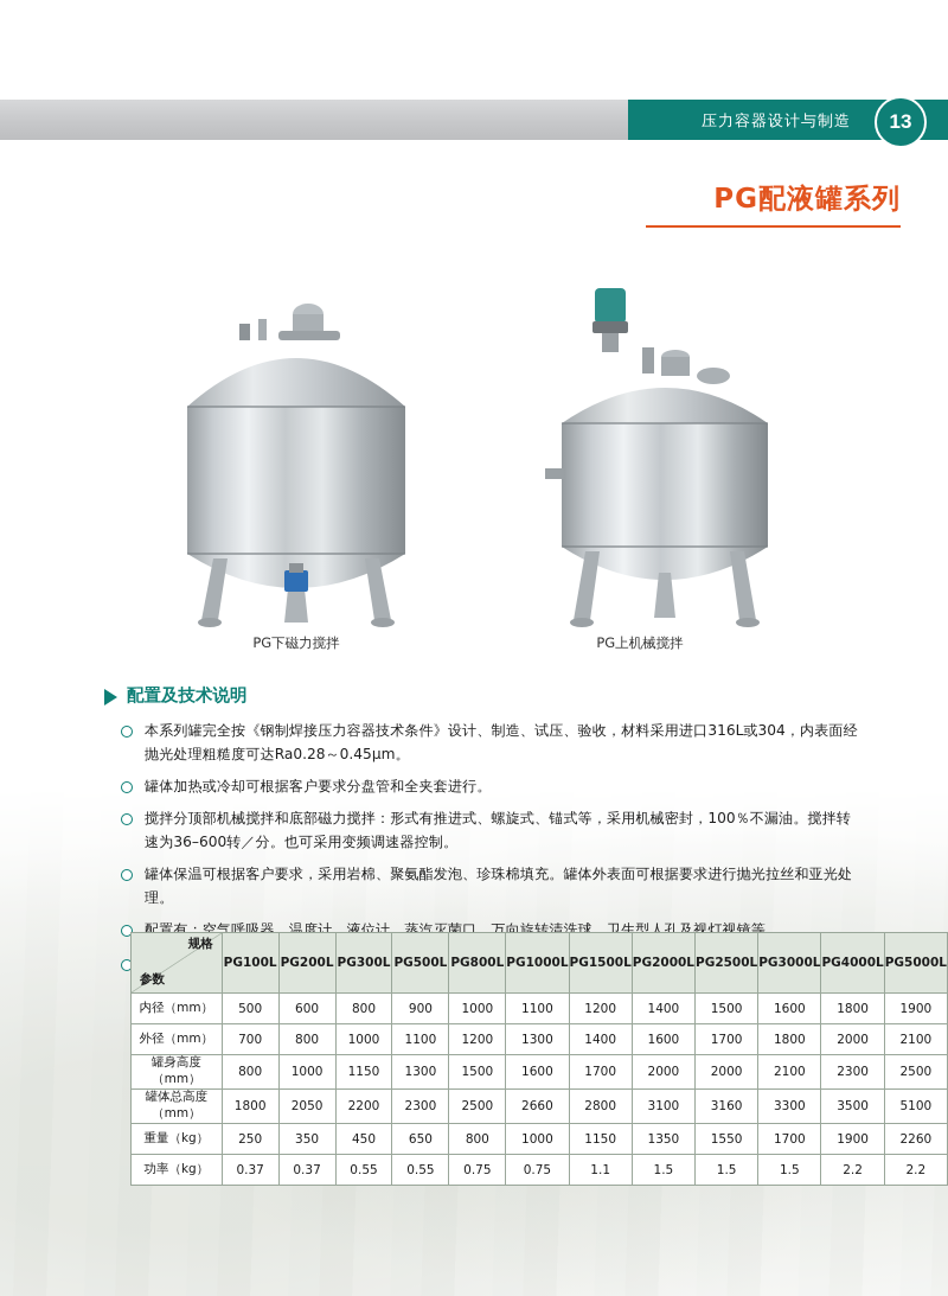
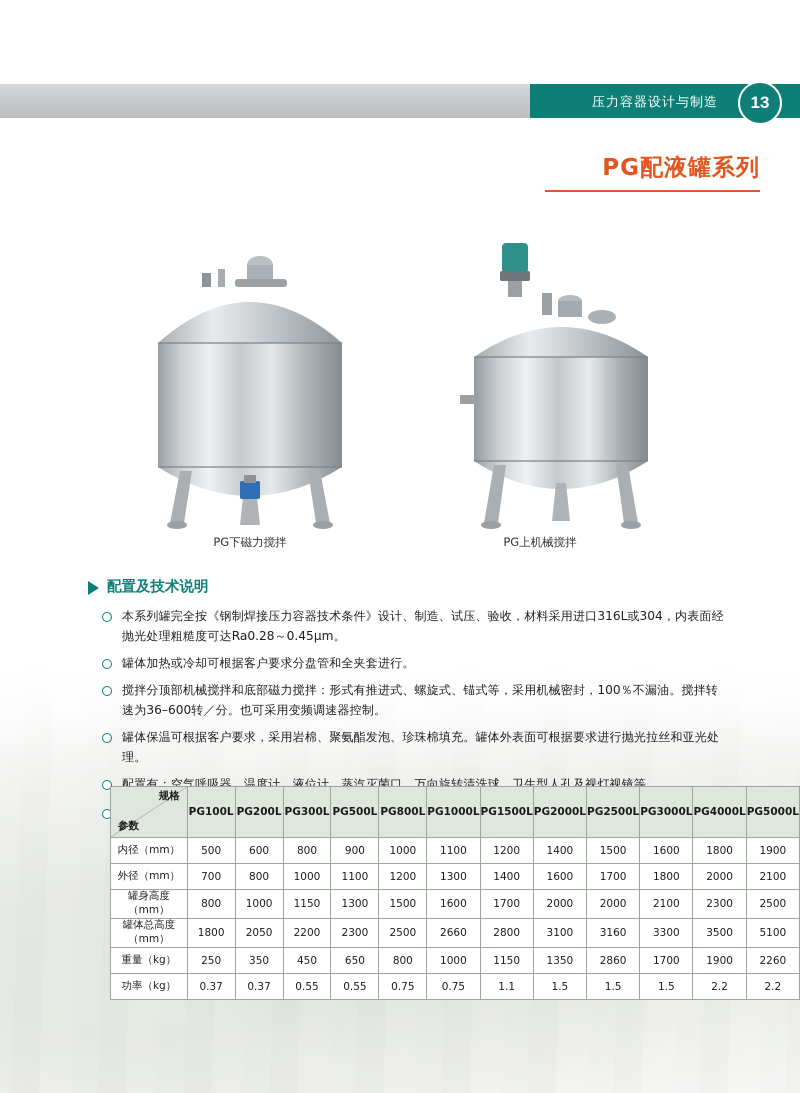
  压力容器设计与制造
  13
  PG配液罐系列
  PG下磁力搅拌
  PG上机械搅拌
  配置及技术说明
  本系列罐完全按《钢制焊接压力容器技术条件》设计、制造、试压、验收，材料采用进口316L或304，内表面经抛光处理粗糙度可达Ra0.28～0.45μm。
  罐体加热或冷却可根据客户要求分盘管和全夹套进行。
  搅拌分顶部机械搅拌和底部磁力搅拌：形式有推进式、螺旋式、锚式等，采用机械密封，100％不漏油。搅拌转速为36–600转／分。也可采用变频调速器控制。
  罐体保温可根据客户要求，采用岩棉、聚氨酯发泡、珍珠棉填充。罐体外表面可根据要求进行抛光拉丝和亚光处理。
  配置有：空气呼吸器、温度计、液位计、蒸汽灭菌口、万向旋转清洗球、卫生型人孔及视灯视镜等。
  规格 参数	PG100L	PG200L	PG300L	PG500L	PG800L	PG1000L	PG1500L	PG2000L	PG2500L	PG3000L	PG4000L	PG5000L
  内径（mm）	500	600	800	900	1000	1100	1200	1400	1500	1600	1800	1900
  外径（mm）	700	800	1000	1100	1200	1300	1400	1600	1700	1800	2000	2100
  罐身高度（mm）	800	1000	1150	1300	1500	1600	1700	2000	2000	2100	2300	2500
  罐体总高度（mm）	1800	2050	2200	2300	2500	2660	2800	3100	3160	3300	3500	5100
- 重量（kg）	250	350	450	650	800	1000	1150	1350	1550	1700	1900	2260
+ 重量（kg）	250	350	450	650	800	1000	1150	1350	2860	1700	1900	2260
  功率（kg）	0.37	0.37	0.55	0.55	0.75	0.75	1.1	1.5	1.5	1.5	2.2	2.2
